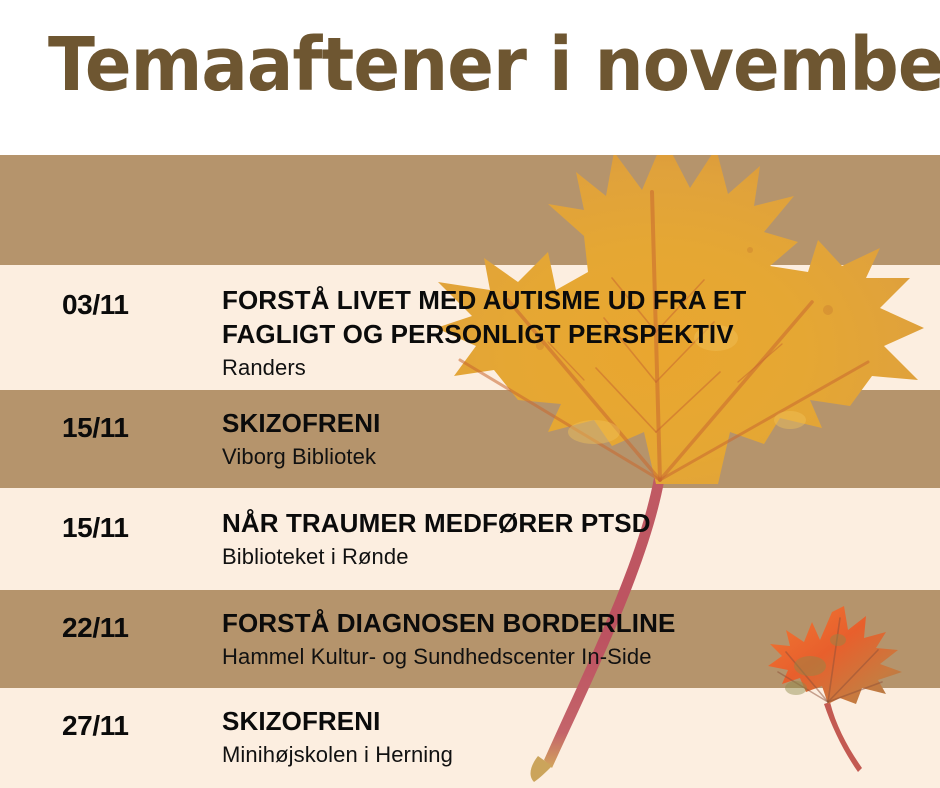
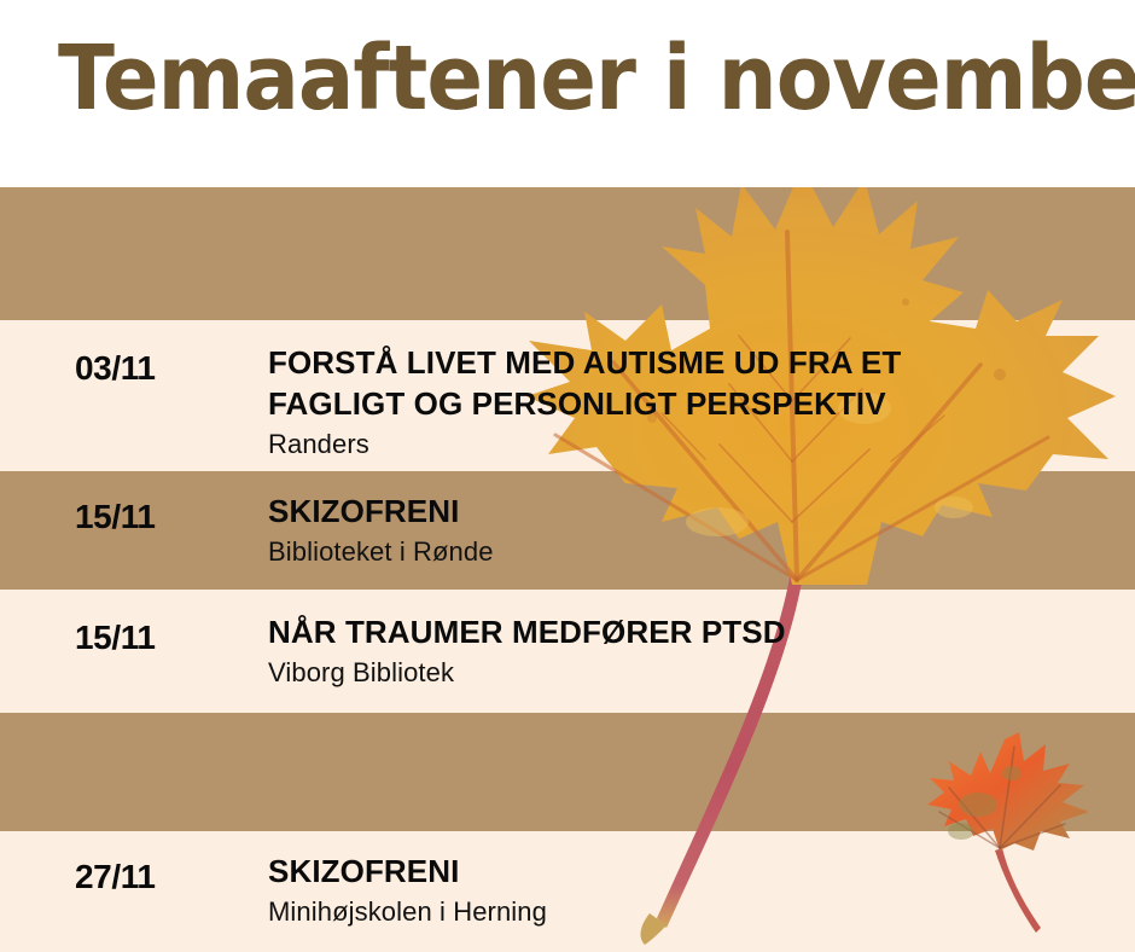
  Temaaftener i novembe
  03/11
  FORSTÅ LIVET MED AUTISME UD FRA ET
  FAGLIGT OG PERSONLIGT PERSPEKTIV
  Randers
  15/11
  SKIZOFRENI
- Viborg Bibliotek
+ Biblioteket i Rønde
  15/11
  NÅR TRAUMER MEDFØRER PTSD
- Biblioteket i Rønde
+ Viborg Bibliotek
- 22/11
- FORSTÅ DIAGNOSEN BORDERLINE
- Hammel Kultur- og Sundhedscenter In-Side
  27/11
  SKIZOFRENI
  Minihøjskolen i Herning
